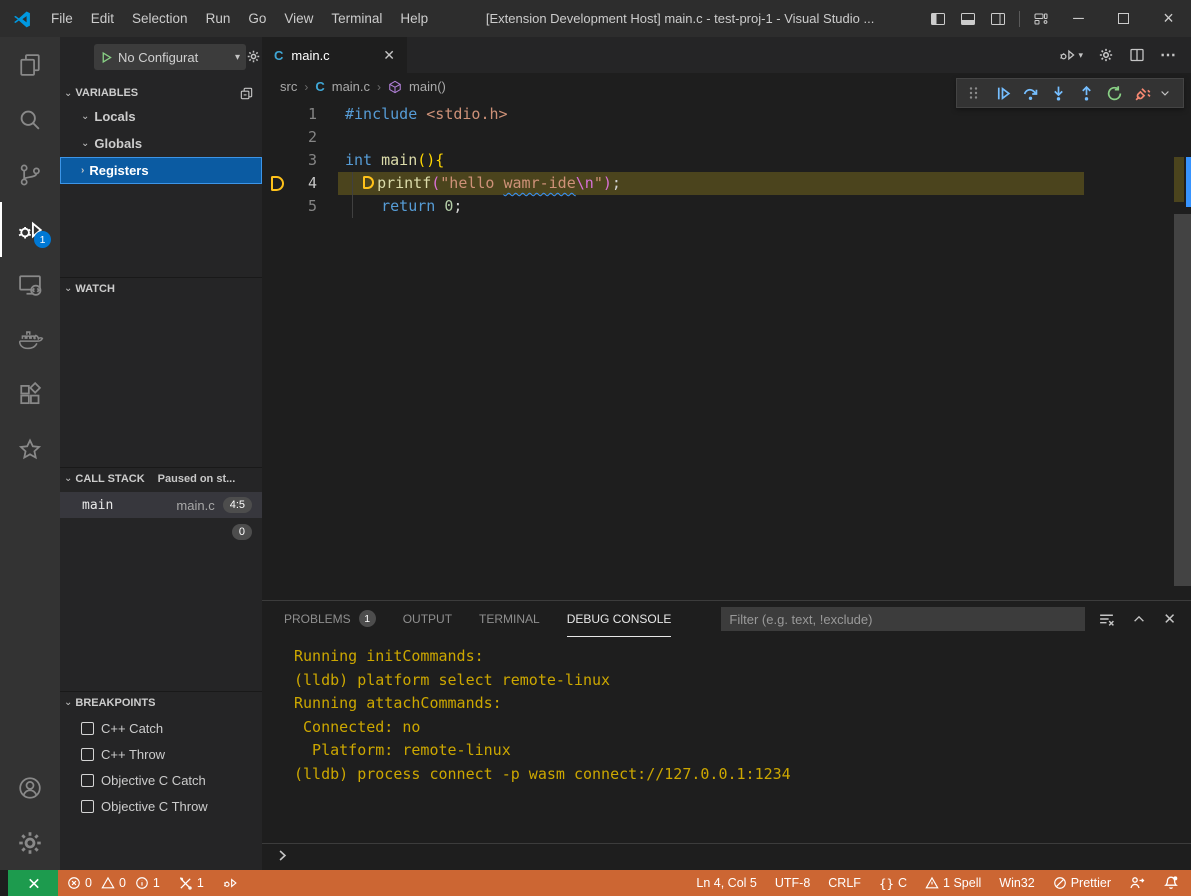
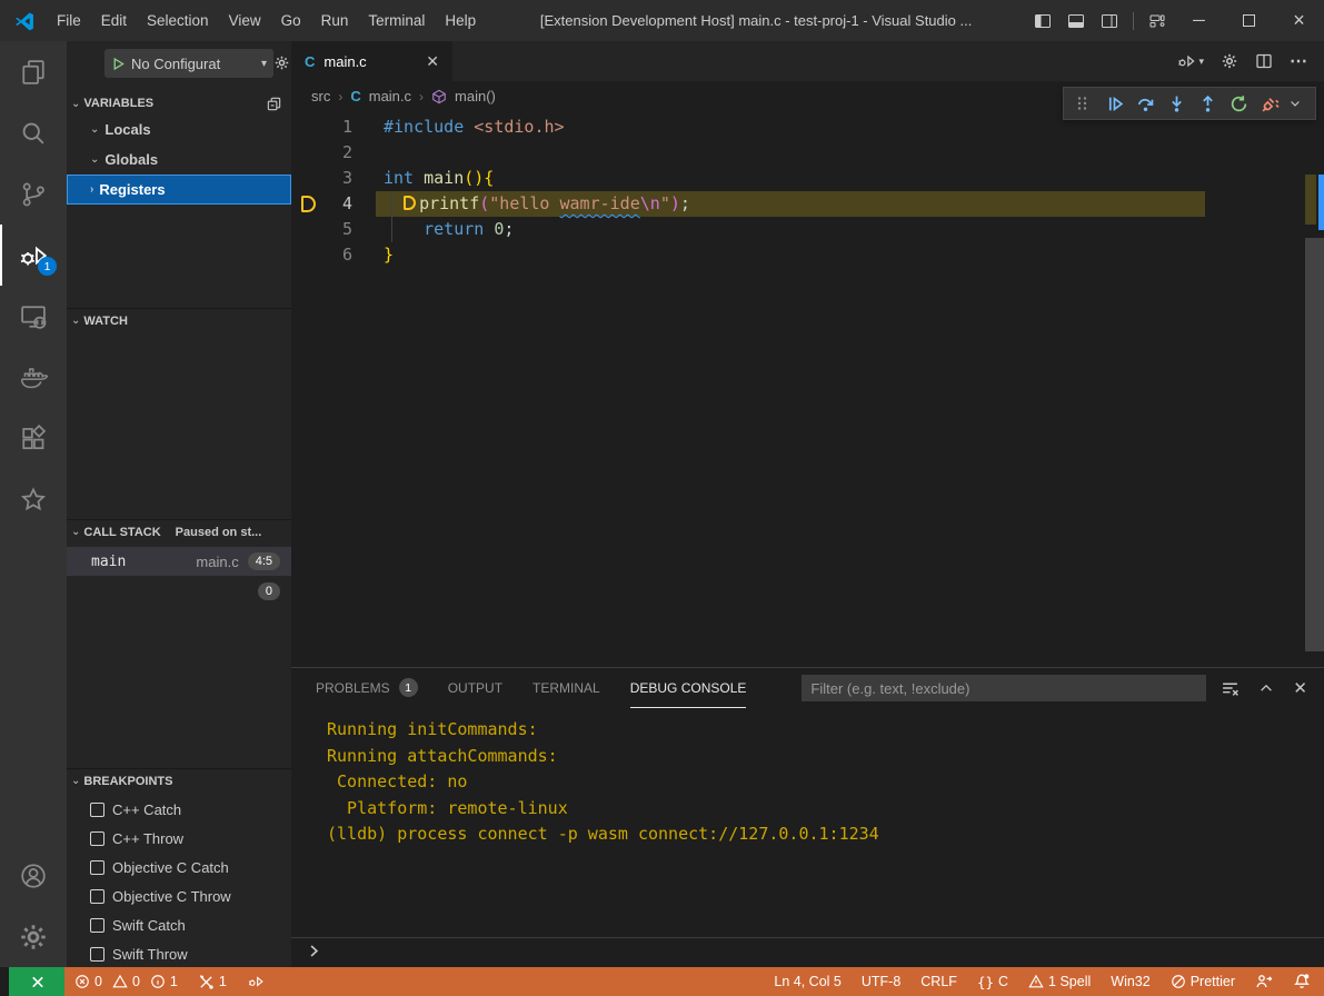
  File
  Edit
  Selection
- Run
+ View
  Go
- View
+ Run
  Terminal
  Help
  [Extension Development Host] main.c - test-proj-1 - Visual Studio ...
  ─
  ×
  1
  No Configurat
  ▾
  ⌄
  VARIABLES
  ⌄
  Locals
  ⌄
  Globals
  ›
  Registers
  ⌄
  WATCH
  ⌄
  CALL STACK
  Paused on st...
  main
  main.c
  4:5
  0
  ⌄
  BREAKPOINTS
  C++ Catch
  C++ Throw
  Objective C Catch
  Objective C Throw
+ Swift Catch
+ Swift Throw
  C
  main.c
  ✕
  ▾
  ⋯
  src
  ›
  C
  main.c
  ›
  main()
  1
  #include <stdio.h>
  2
  3
  int main(){
  4
  printf("hello wamr-ide\n");
  5
  return 0;
+ 6
+ }
  PROBLEMS
  1
  OUTPUT
  TERMINAL
  DEBUG CONSOLE
  Filter (e.g. text, !exclude)
  ✕
  Running initCommands:
- (lldb) platform select remote-linux
  Running attachCommands:
  Connected: no
  Platform: remote-linux
  (lldb) process connect -p wasm connect://127.0.0.1:1234
  0
  0
  1
  1
  Ln 4, Col 5
  UTF-8
  CRLF
  {}
  C
  1 Spell
  Win32
  Prettier
